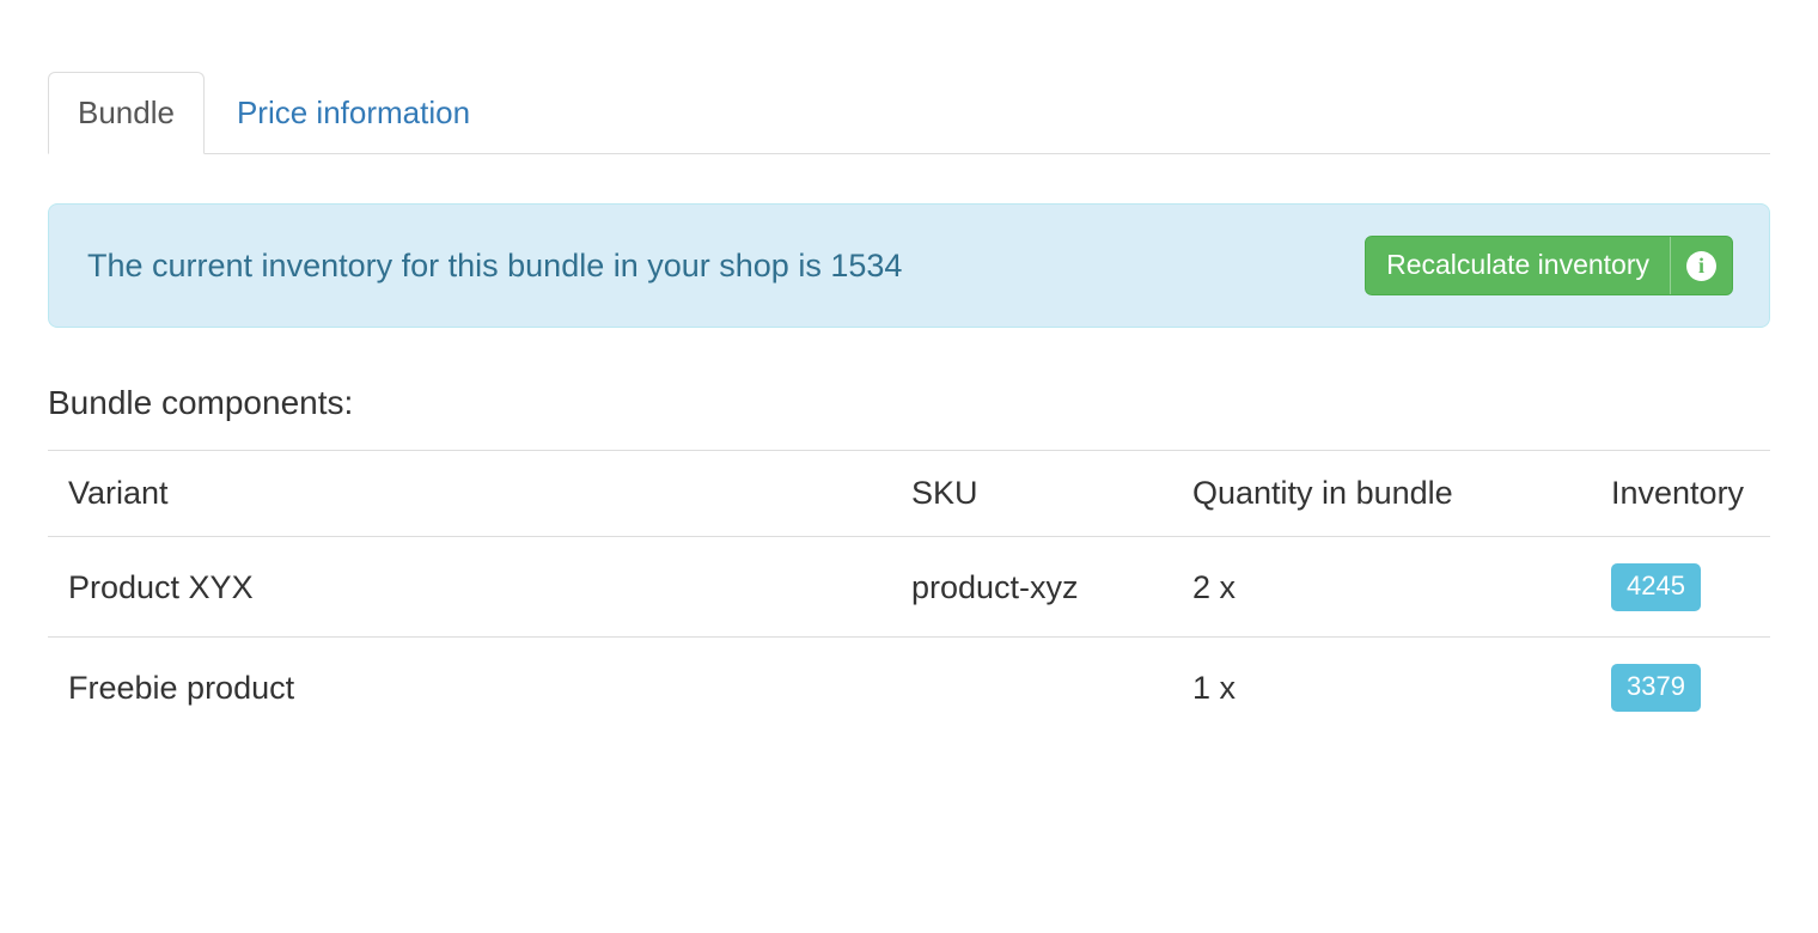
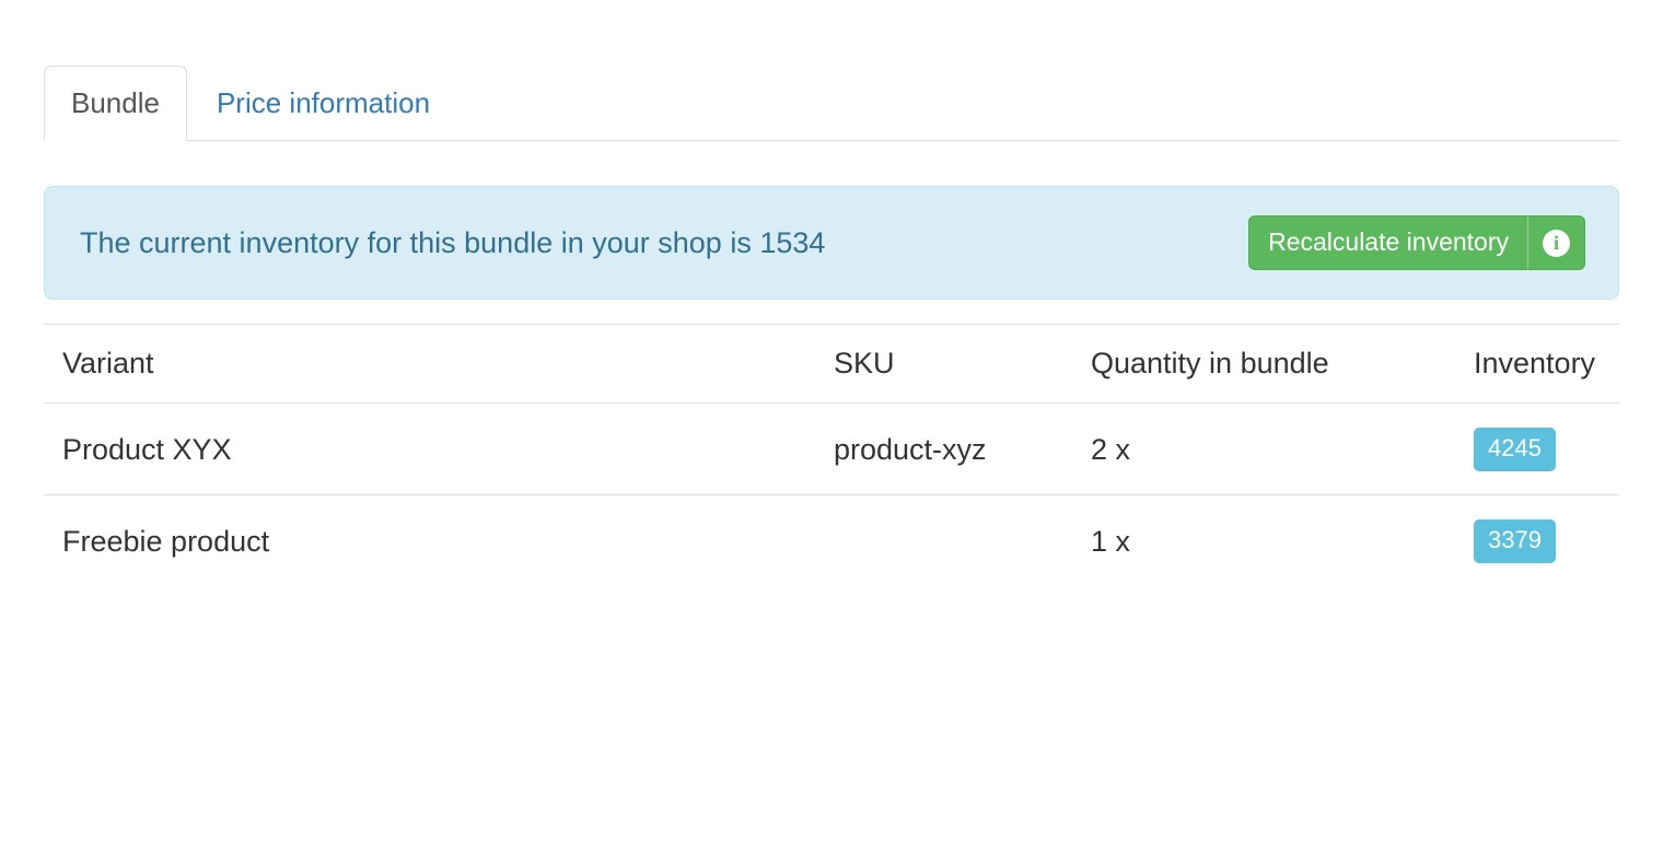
  Bundle
  Price information
  The current inventory for this bundle in your shop is 1534
  Recalculate inventory
  i
- Bundle components:
  Variant	SKU	Quantity in bundle	Inventory
  Product XYX	product-xyz	2 x	4245
  Freebie product		1 x	3379
